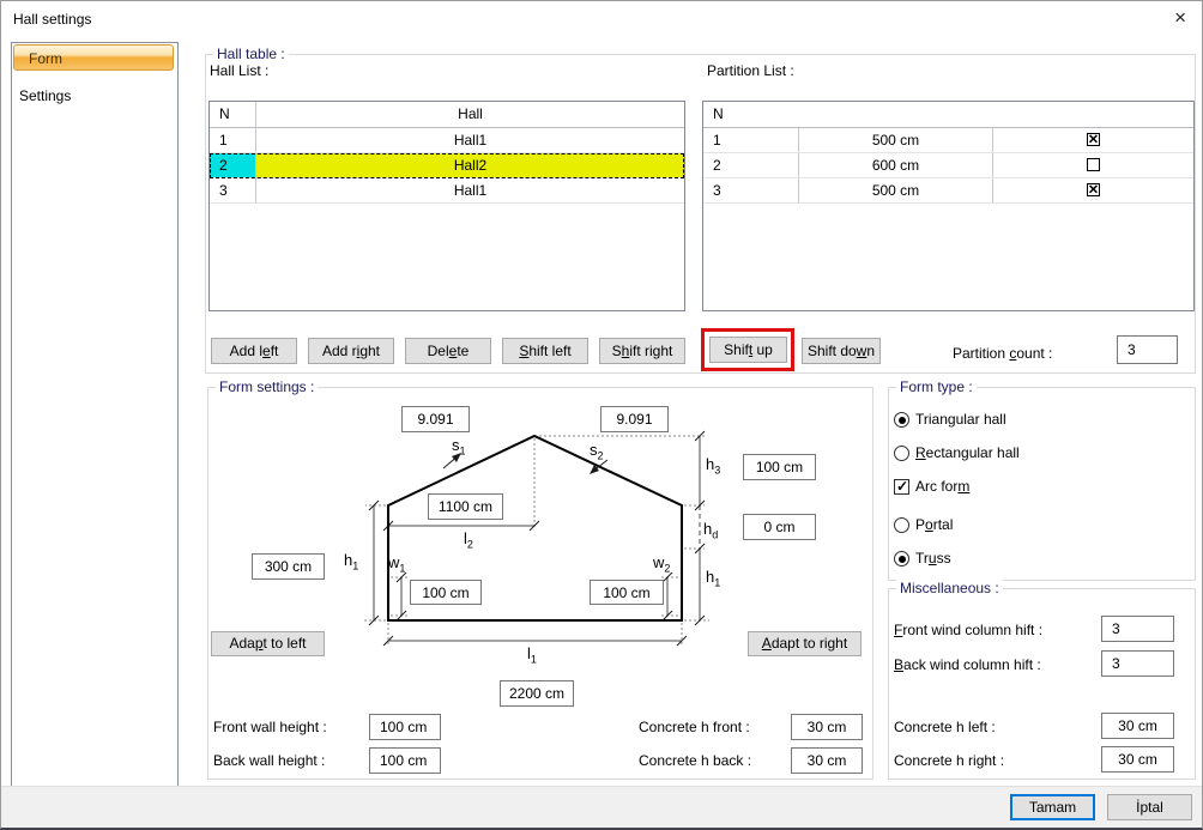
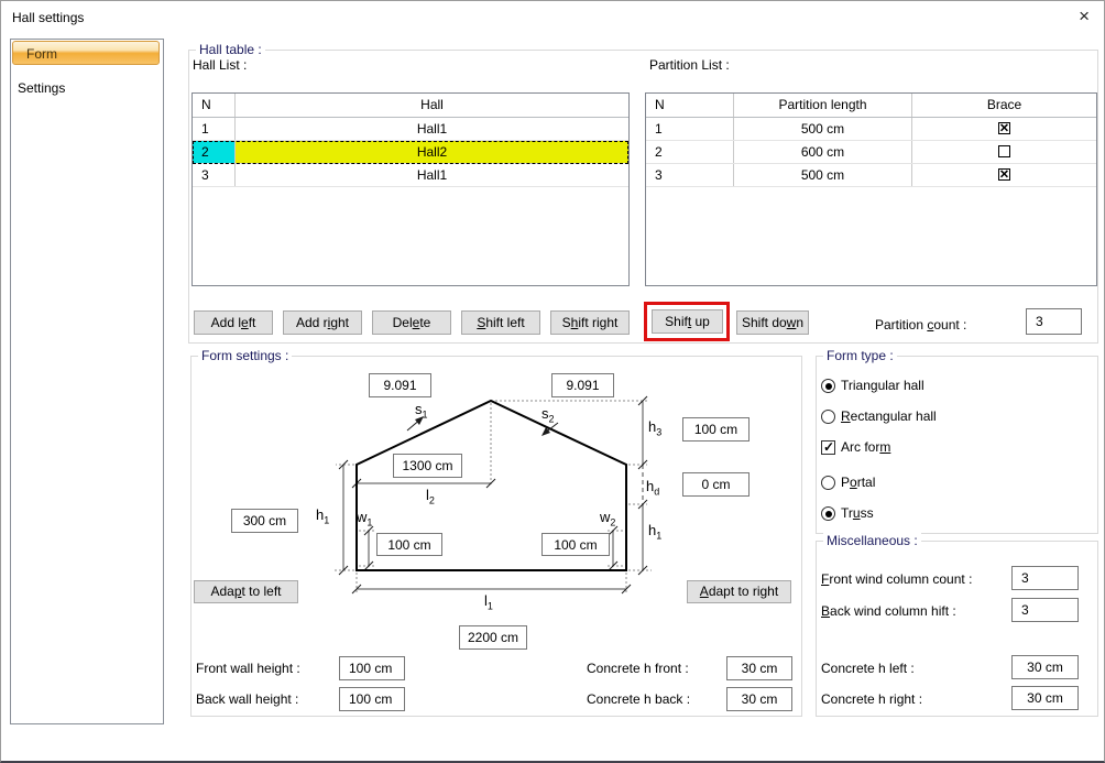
  Hall settings
  ×
  Form
  Settings
  Hall table :
  Hall List :
  N
  Hall
  1
  Hall1
  2
  Hall2
  3
  Hall1
  Partition List :
  N
+ Partition length
+ Brace
  1
  500 cm
  2
  600 cm
  3
  500 cm
  Add left
  Add right
  Delete
  Shift left
  Shift right
  Shift up
  Shift down
  Partition count :
  3
  Form settings :
  s1
  s2
  h1
  h3
  hd
  h1
  w1
  w2
  l2
  l1
  9.091
  9.091
- 1100 cm
+ 1300 cm
  300 cm
  100 cm
  100 cm
  100 cm
  0 cm
  2200 cm
  Adapt to left
  Adapt to right
  Front wall height :
  100 cm
  Back wall height :
  100 cm
  Concrete h front :
  30 cm
  Concrete h back :
  30 cm
  Form type :
  Triangular hall
  Rectangular hall
  Arc form
  Portal
  Truss
  Miscellaneous :
- Front wind column hift :
+ Front wind column count :
  3
  Back wind column hift :
  3
  Concrete h left :
  30 cm
  Concrete h right :
  30 cm
- Tamam
- İptal
